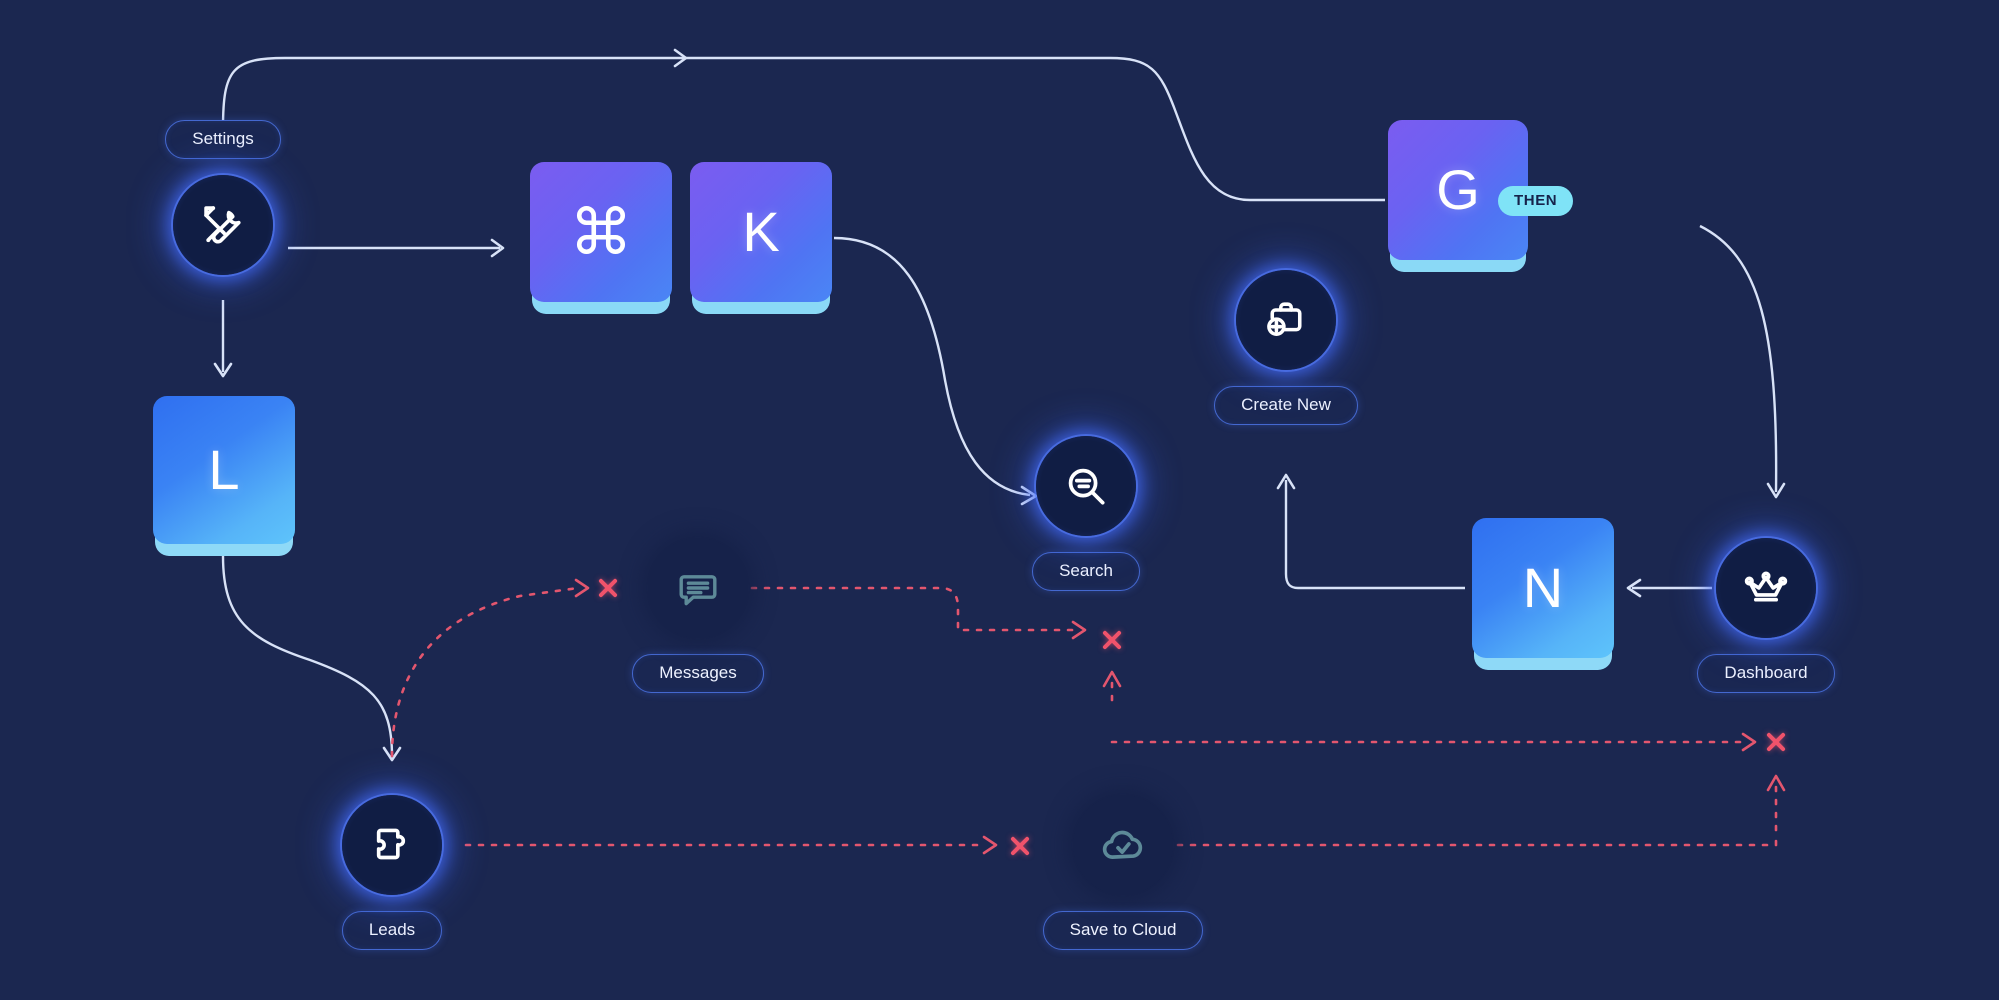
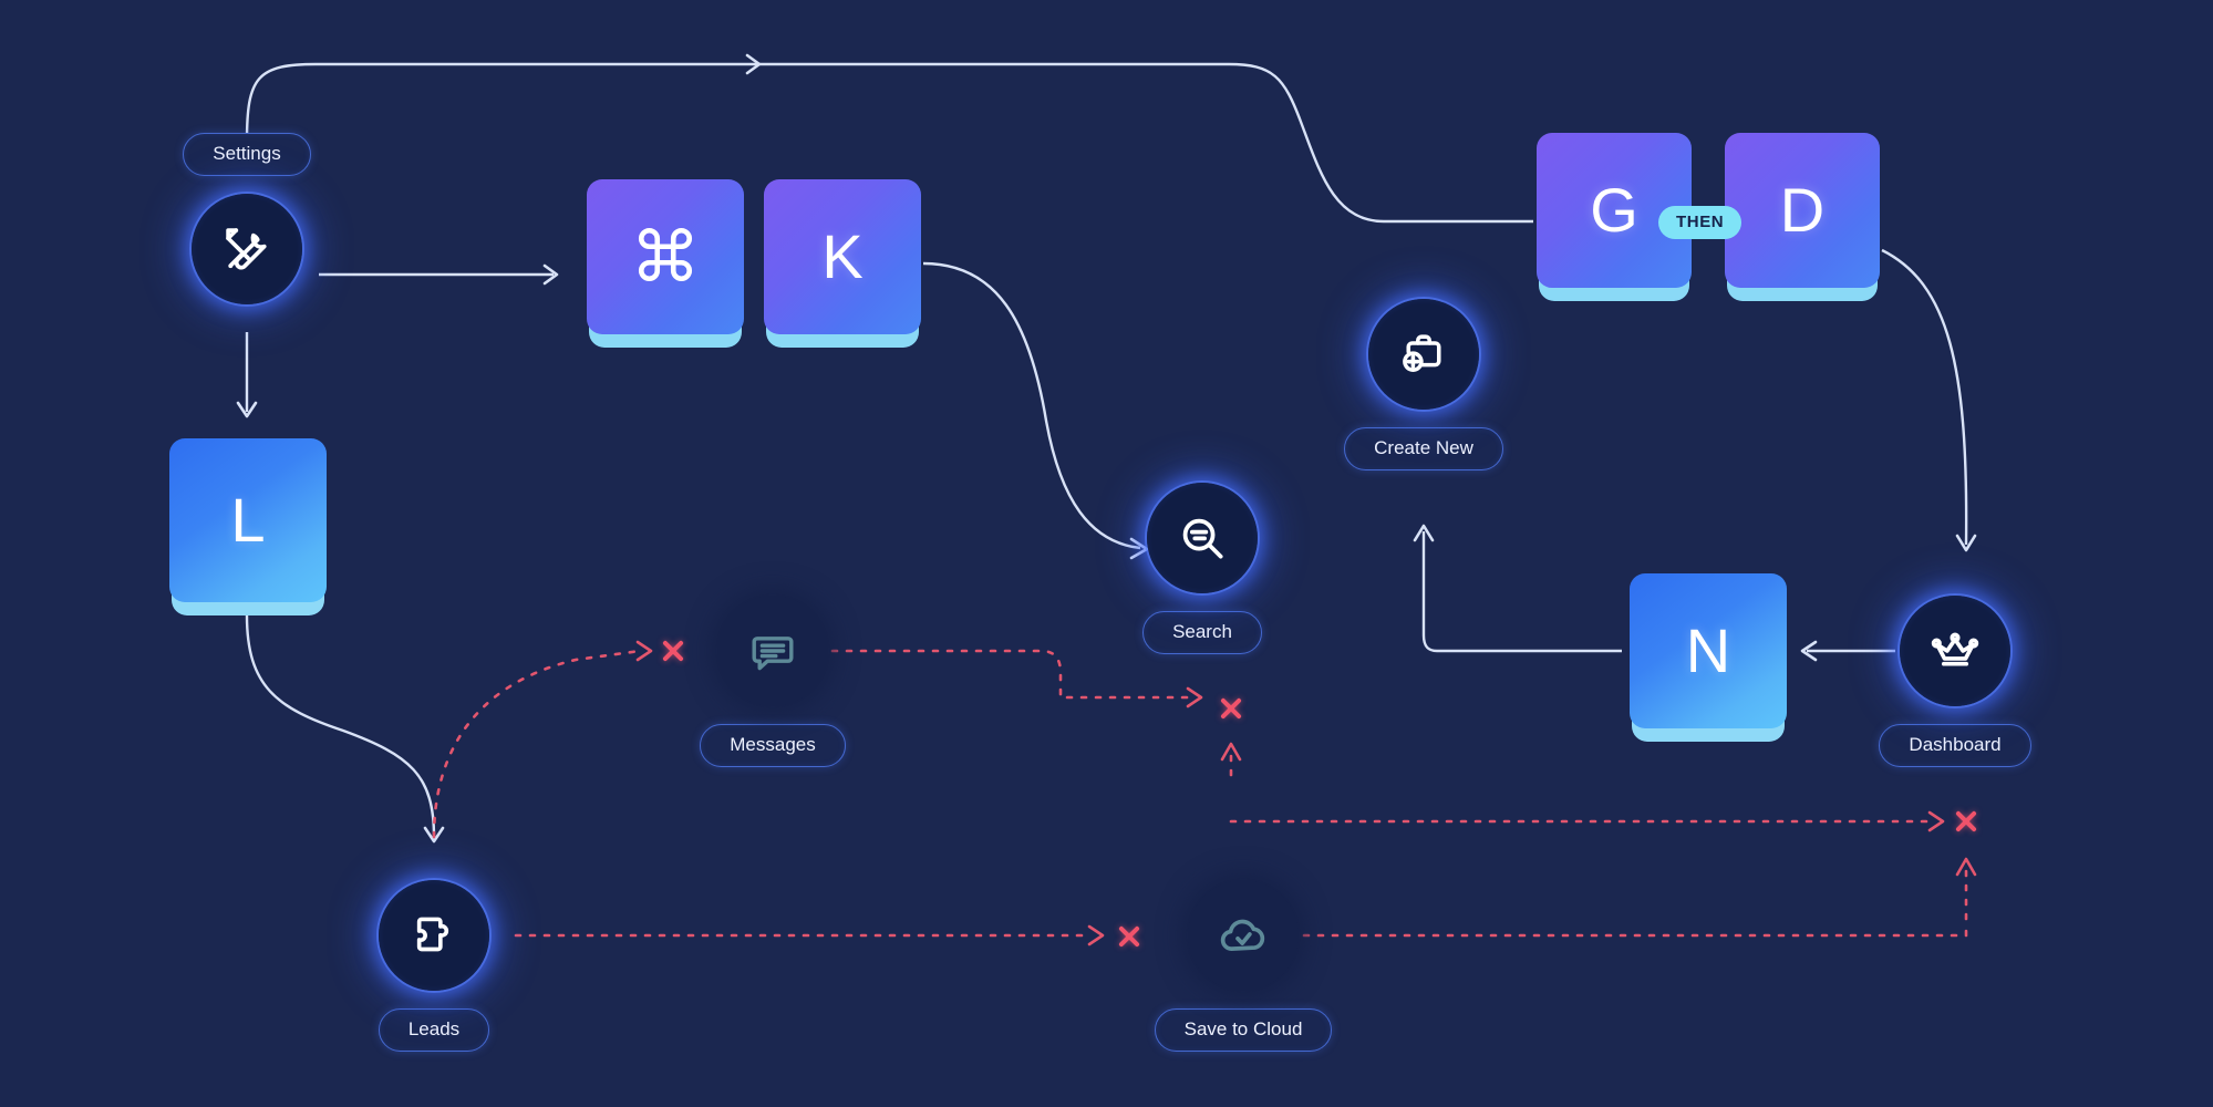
  Settings
  L
  K
  G
+ D
  THEN
  Create New
  Search
  N
  Dashboard
  Messages
  Leads
  Save to Cloud
